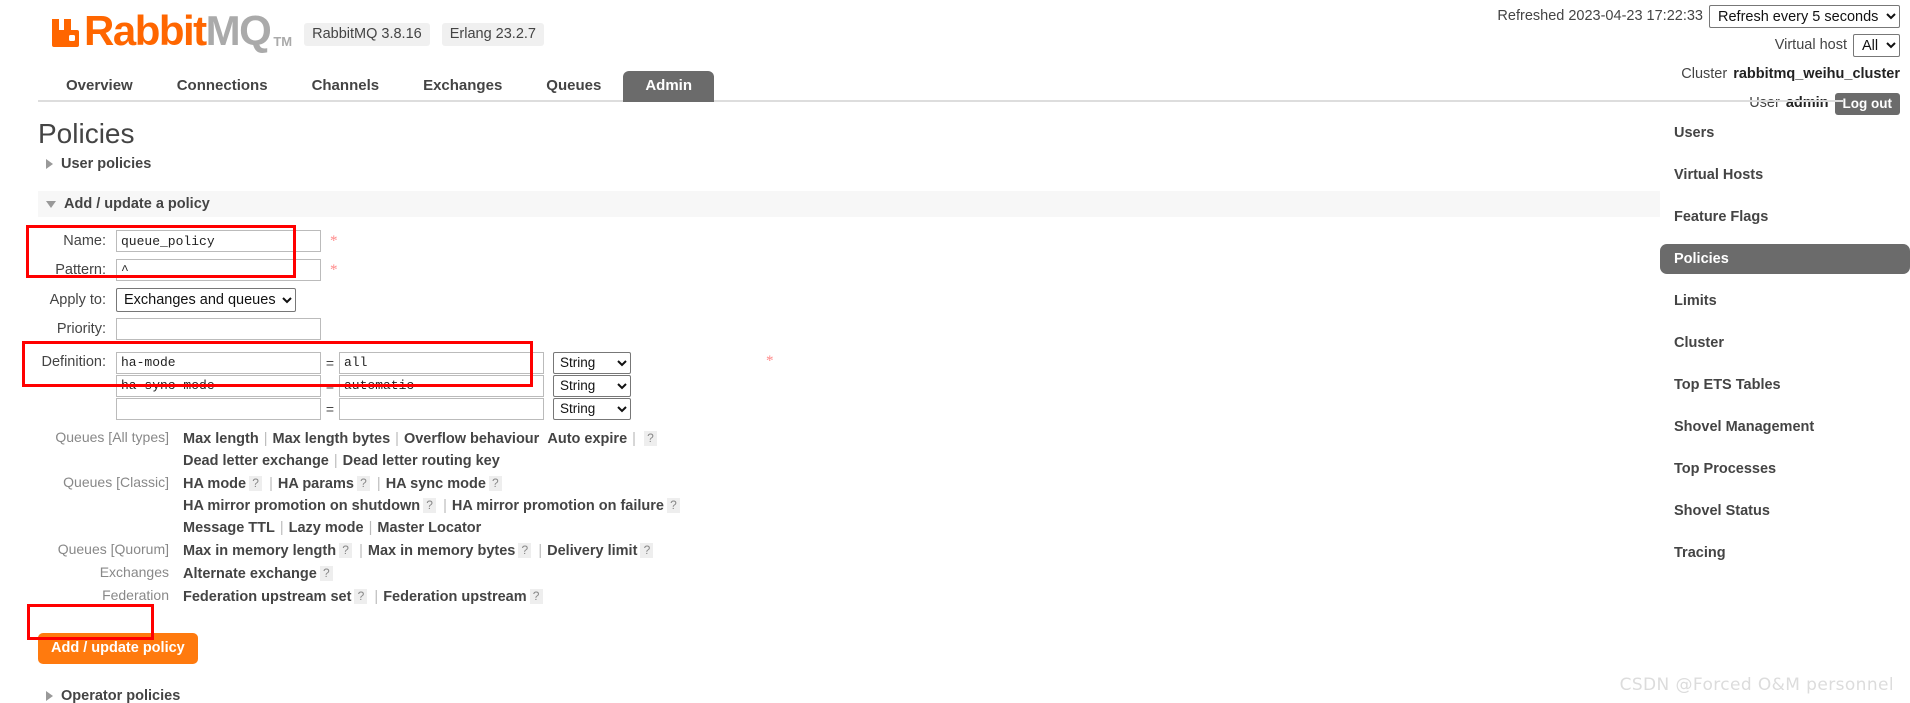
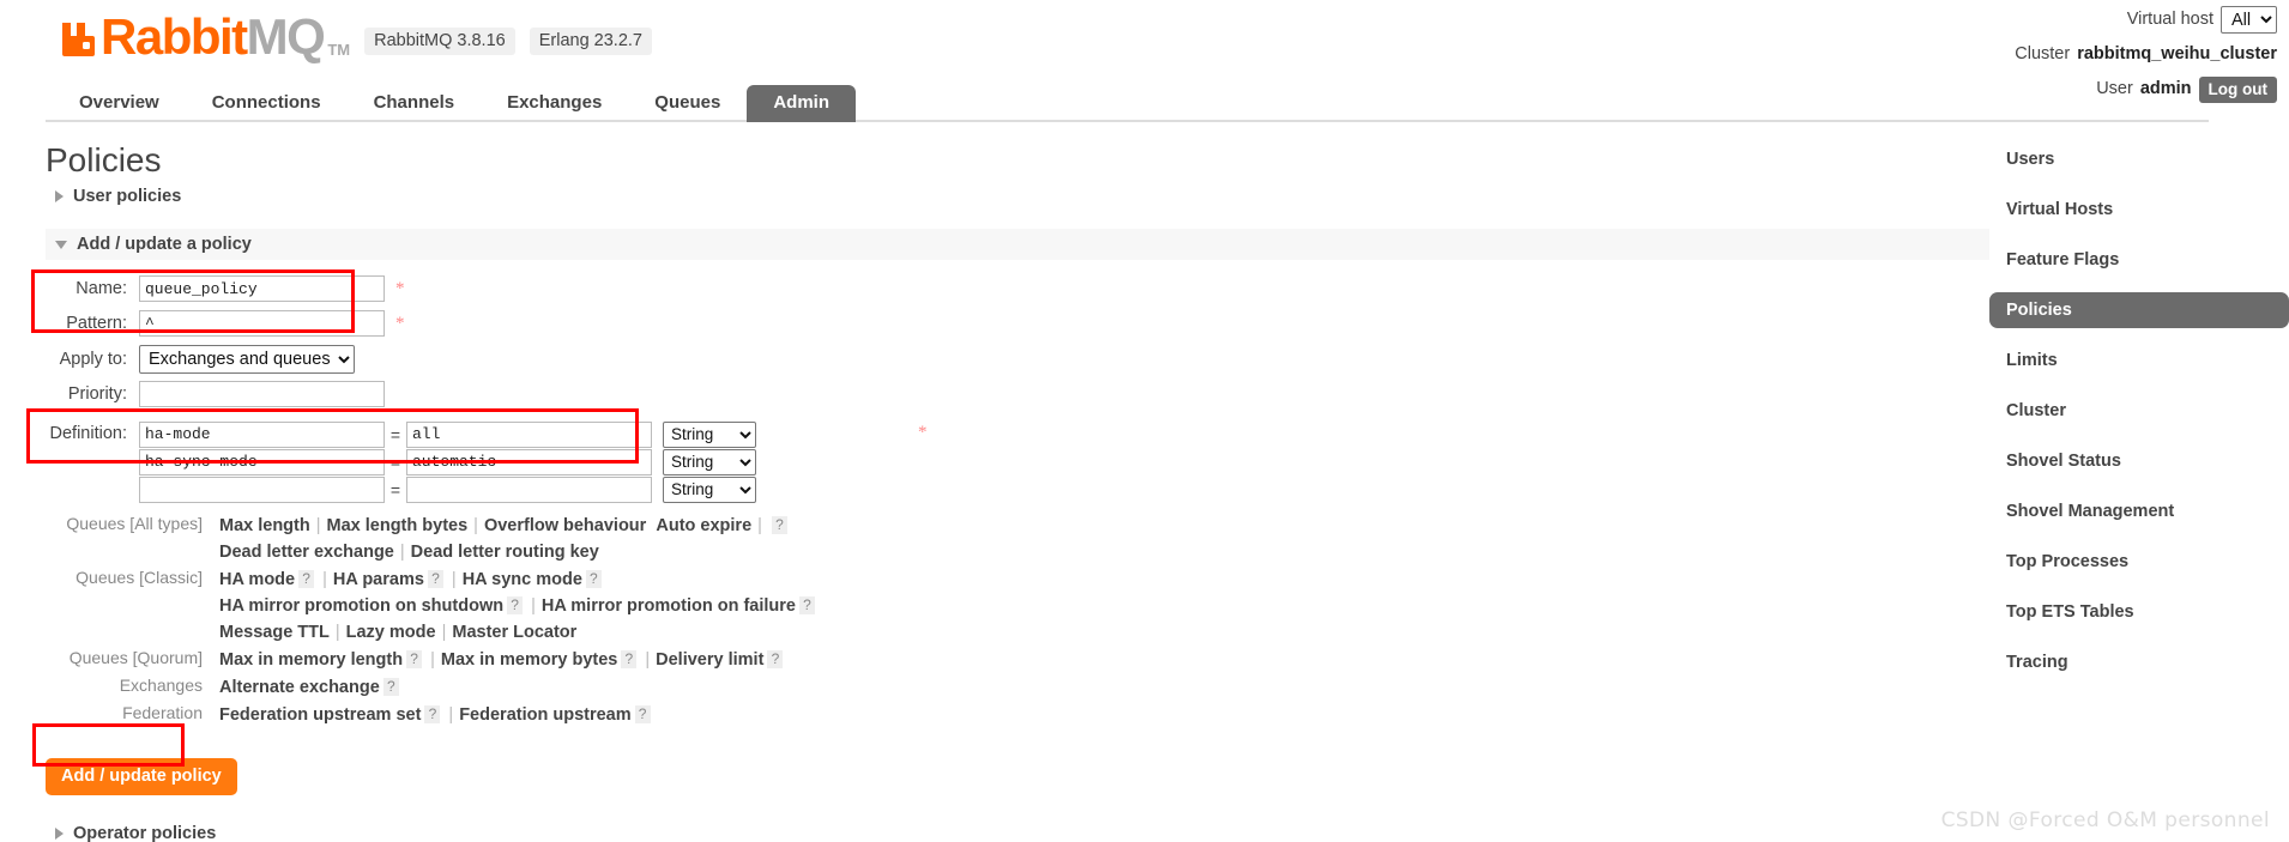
  RabbitMQ
  TM
  RabbitMQ 3.8.16
  Erlang 23.2.7
- Refreshed 2023-04-23 17:22:33
- Refresh every 5 seconds
  Virtual host
  All
  Cluster
  rabbitmq_weihu_cluster
  User
  admin
  Log out
  Overview
  Connections
  Channels
  Exchanges
  Queues
  Admin
  Policies
  User policies
  Add / update a policy
  Name:
  queue_policy
  *
  Pattern:
  ^
  *
  Apply to:
  Exchanges and queues
  Priority:
  Definition:
  ha-mode
  =
  all
  String
  ha-sync-mode
  =
  automatic
  String
  =
  String
  *
  Queues [All types]
  Max length | Max length bytes | Overflow behaviour Auto expire | ?
  Dead letter exchange | Dead letter routing key
  Queues [Classic]
  HA mode ? | HA params ? | HA sync mode ?
  HA mirror promotion on shutdown ? | HA mirror promotion on failure ?
  Message TTL | Lazy mode | Master Locator
  Queues [Quorum]
  Max in memory length ? | Max in memory bytes ? | Delivery limit ?
  Exchanges
  Alternate exchange ?
  Federation
  Federation upstream set ? | Federation upstream ?
  Add / update policy
  Operator policies
  Users
  Virtual Hosts
  Feature Flags
  Policies
  Limits
  Cluster
- Top ETS Tables
+ Shovel Status
  Shovel Management
  Top Processes
- Shovel Status
+ Top ETS Tables
  Tracing
  CSDN @Forced O&M personnel
